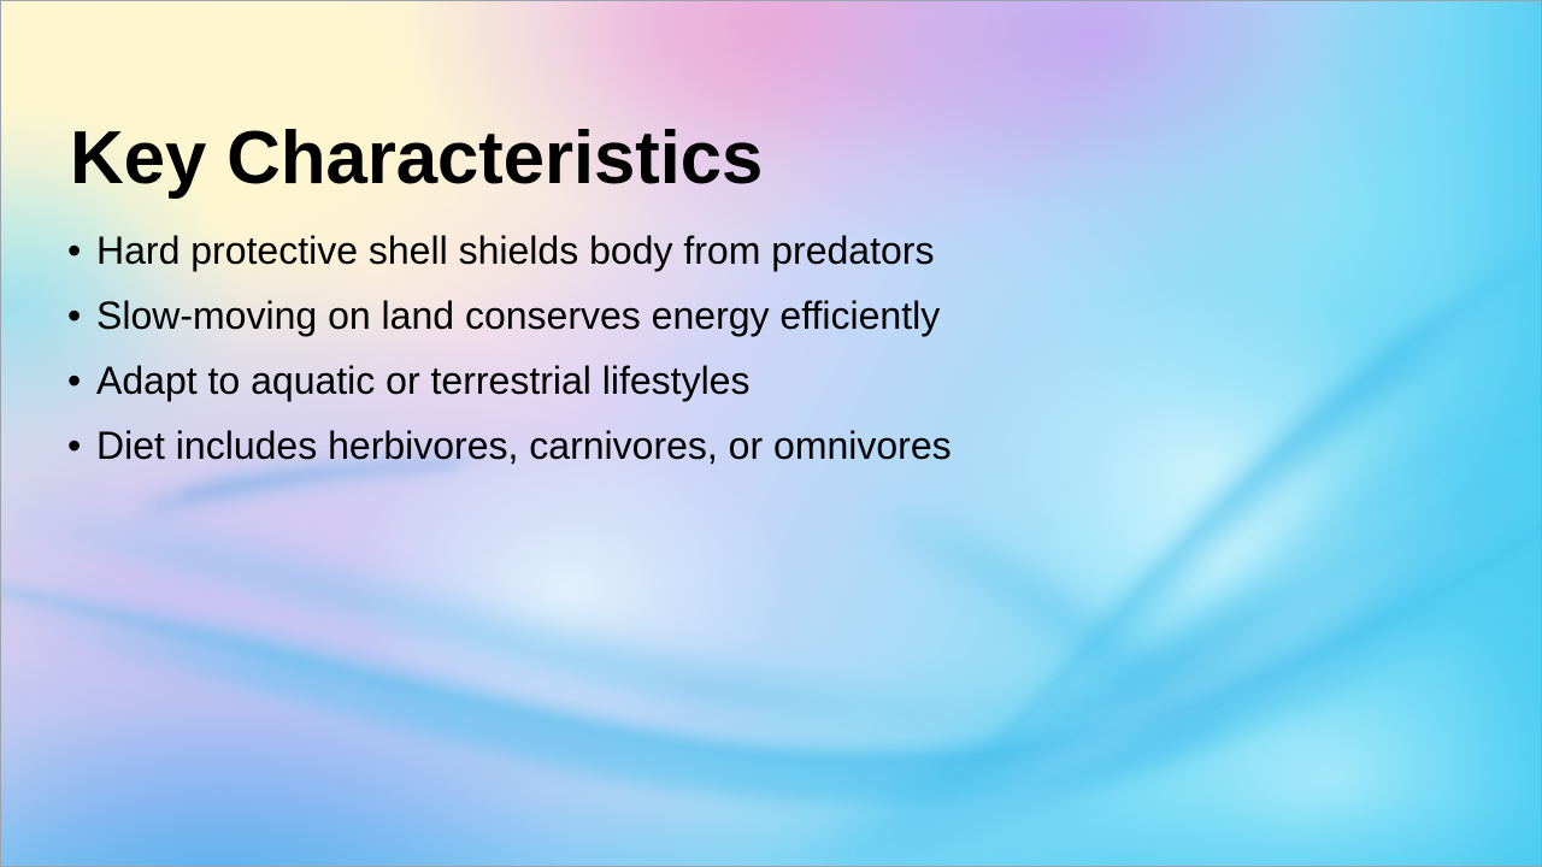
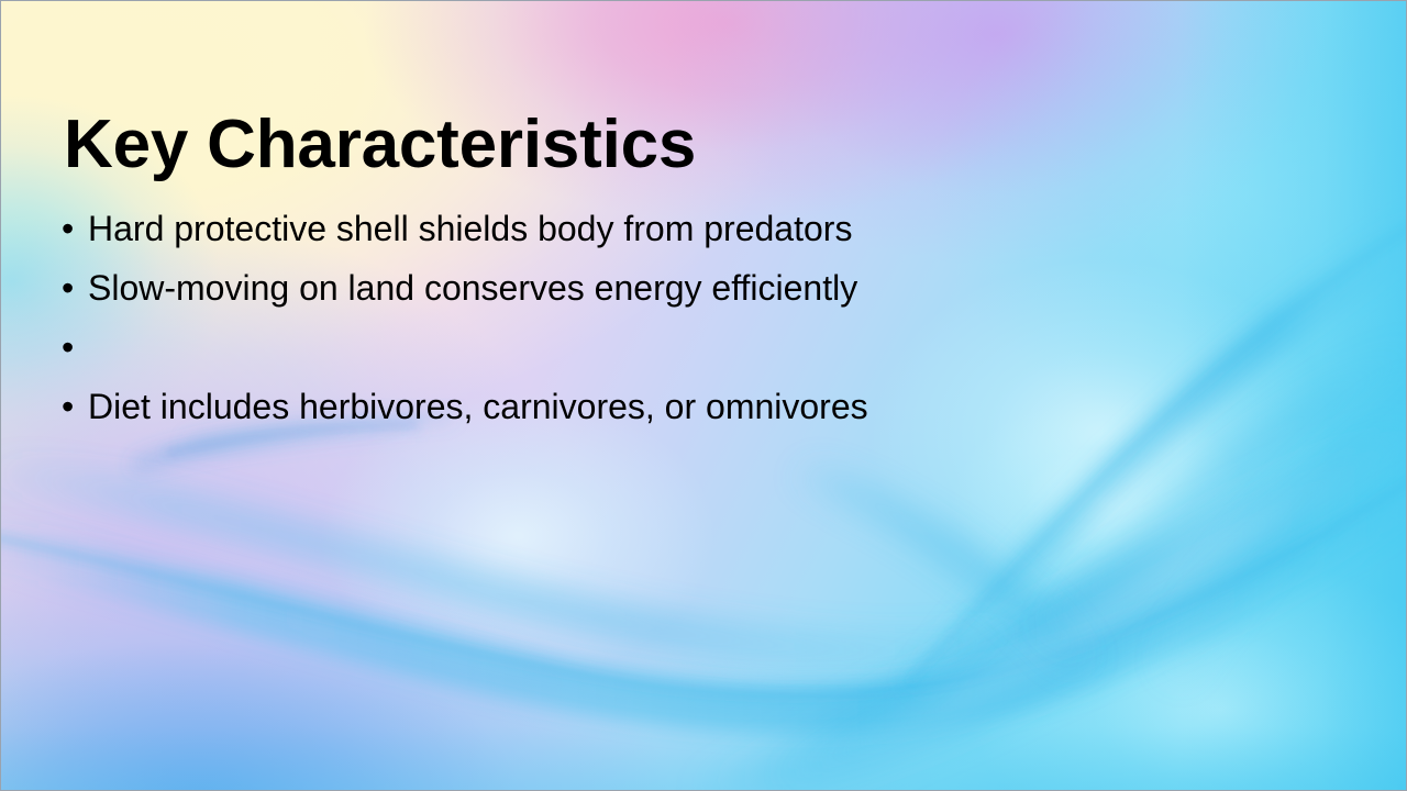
  Key Characteristics
  •
  Hard protective shell shields body from predators
  •
  Slow-moving on land conserves energy efficiently
  •
- Adapt to aquatic or terrestrial lifestyles
  •
  Diet includes herbivores, carnivores, or omnivores
